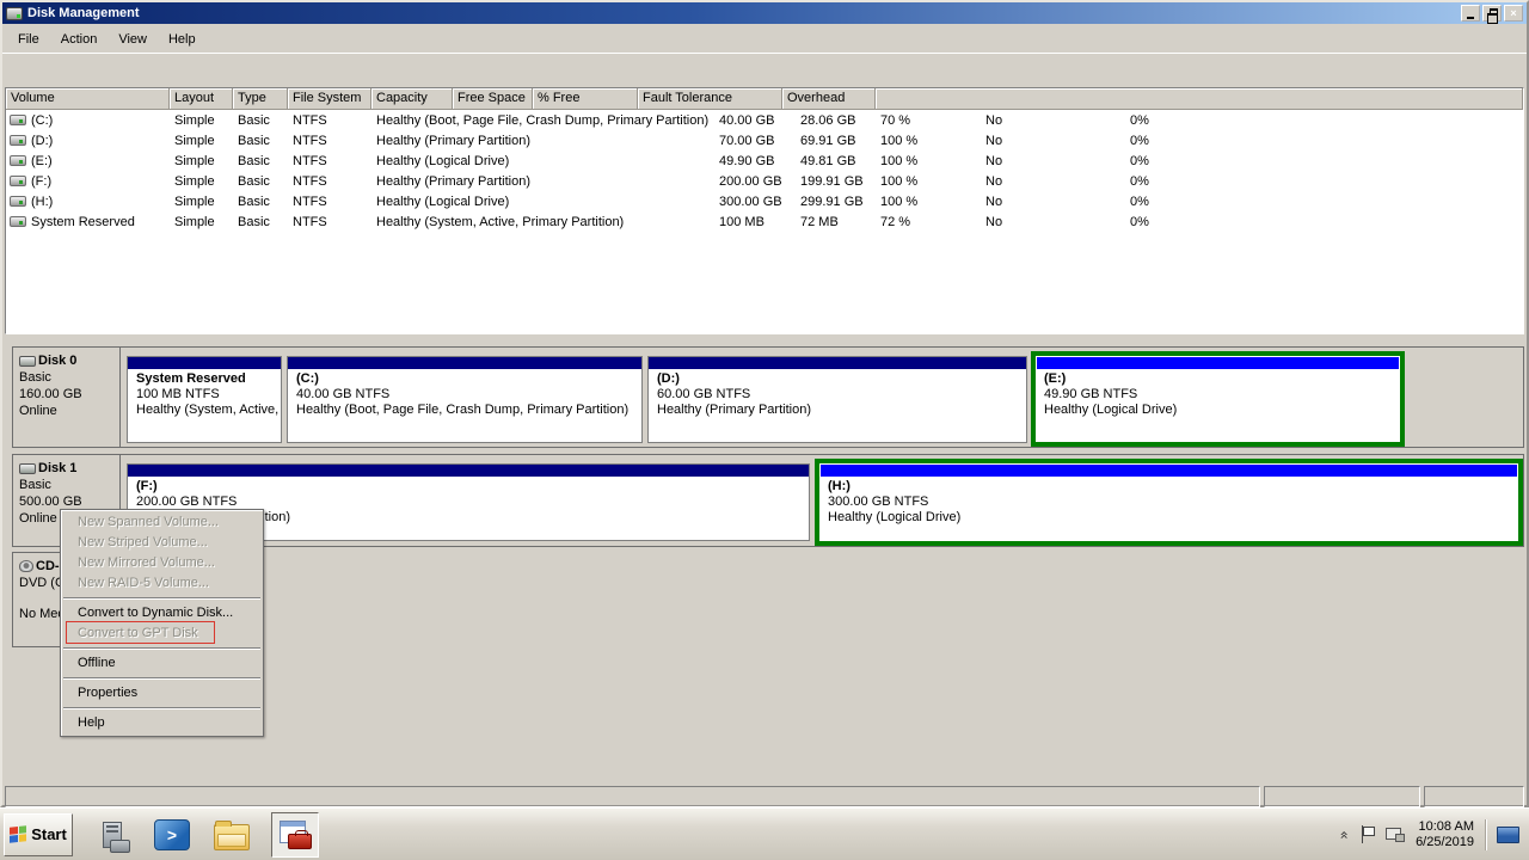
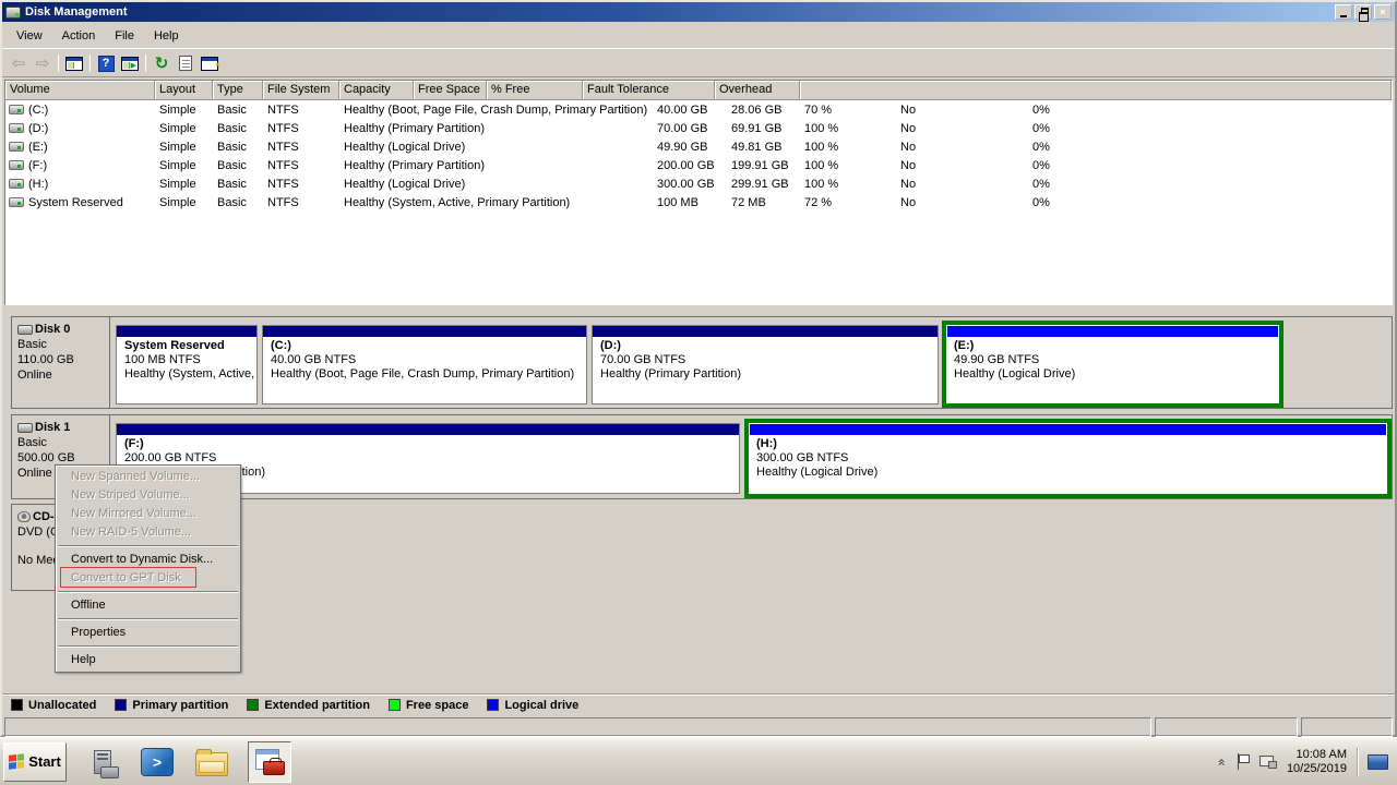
  Disk Management
  ×
- File
+ View
  Action
- View
+ File
  Help
+ ⇦
+ ⇨
+ ?
+ ▶
+ ↻
+ *
  Volume
  Layout
  Type
  File System
  Capacity
  Free Space
  % Free
  Fault Tolerance
  Overhead
  (C:)
  Simple
  Basic
  NTFS
  Healthy (Boot, Page File, Crash Dump, Primary Partition)
  40.00 GB
  28.06 GB
  70 %
  No
  0%
  (D:)
  Simple
  Basic
  NTFS
  Healthy (Primary Partition)
  70.00 GB
  69.91 GB
  100 %
  No
  0%
  (E:)
  Simple
  Basic
  NTFS
  Healthy (Logical Drive)
  49.90 GB
  49.81 GB
  100 %
  No
  0%
  (F:)
  Simple
  Basic
  NTFS
  Healthy (Primary Partition)
  200.00 GB
  199.91 GB
  100 %
  No
  0%
  (H:)
  Simple
  Basic
  NTFS
  Healthy (Logical Drive)
  300.00 GB
  299.91 GB
  100 %
  No
  0%
  System Reserved
  Simple
  Basic
  NTFS
  Healthy (System, Active, Primary Partition)
  100 MB
  72 MB
  72 %
  No
  0%
  Disk 0
  Basic
- 160.00 GB
+ 110.00 GB
  Online
  System Reserved
  100 MB NTFS
  (C:)
  40.00 GB NTFS
  Healthy (Boot, Page File, Crash Dump, Primary Partition)
  (D:)
- 60.00 GB NTFS
+ 70.00 GB NTFS
  Healthy (Primary Partition)
  (E:)
  49.90 GB NTFS
  Healthy (Logical Drive)
  Disk 1
  Basic
  500.00 GB
  Online
  (F:)
  200.00 GB NTFS
  (H:)
  300.00 GB NTFS
  Healthy (Logical Drive)
  CD-
  No Me
+ Unallocated
+ Primary partition
+ Extended partition
+ Free space
+ Logical drive
  New Spanned Volume...
  New Striped Volume...
  New Mirrored Volume...
  New RAID-5 Volume...
  Convert to Dynamic Disk...
  Convert to GPT Disk
  Offline
  Properties
  Help
  Start
  >
  10:08 AM
- 6/25/2019
+ 10/25/2019
